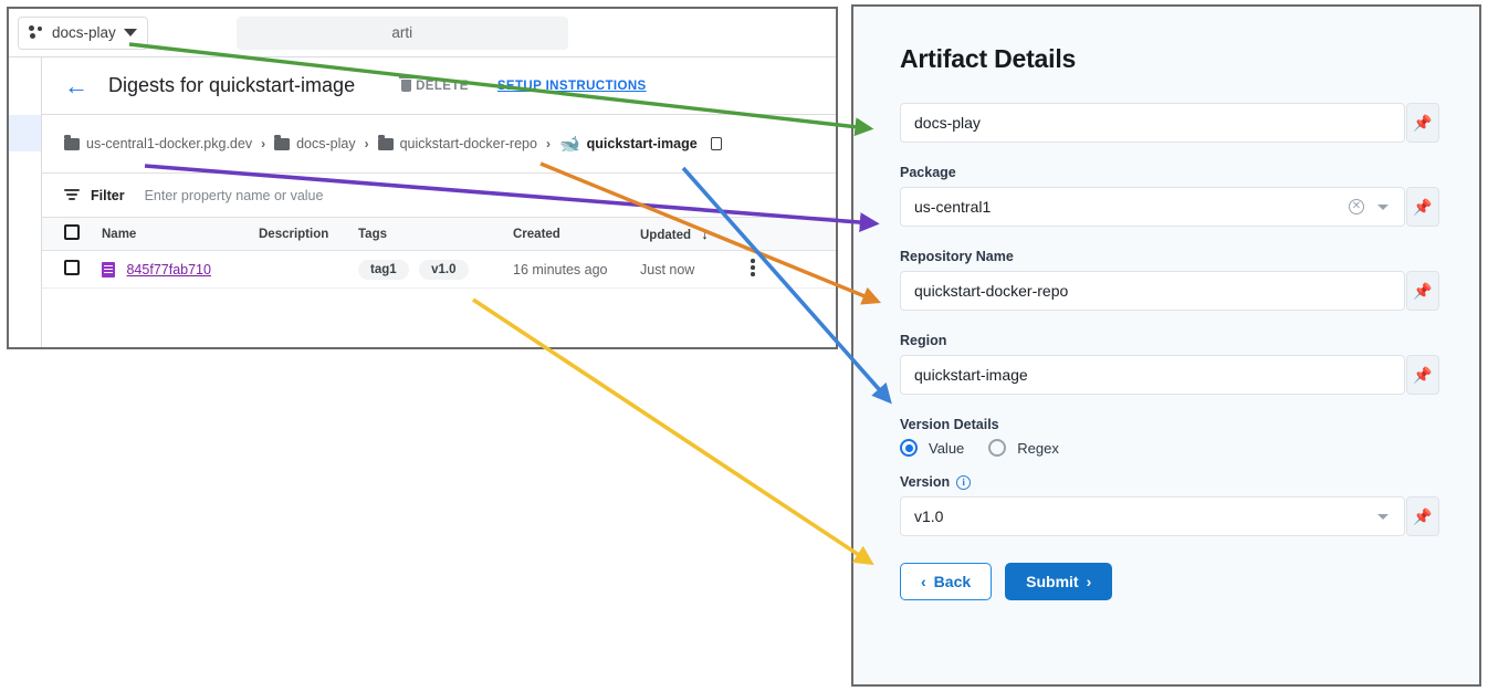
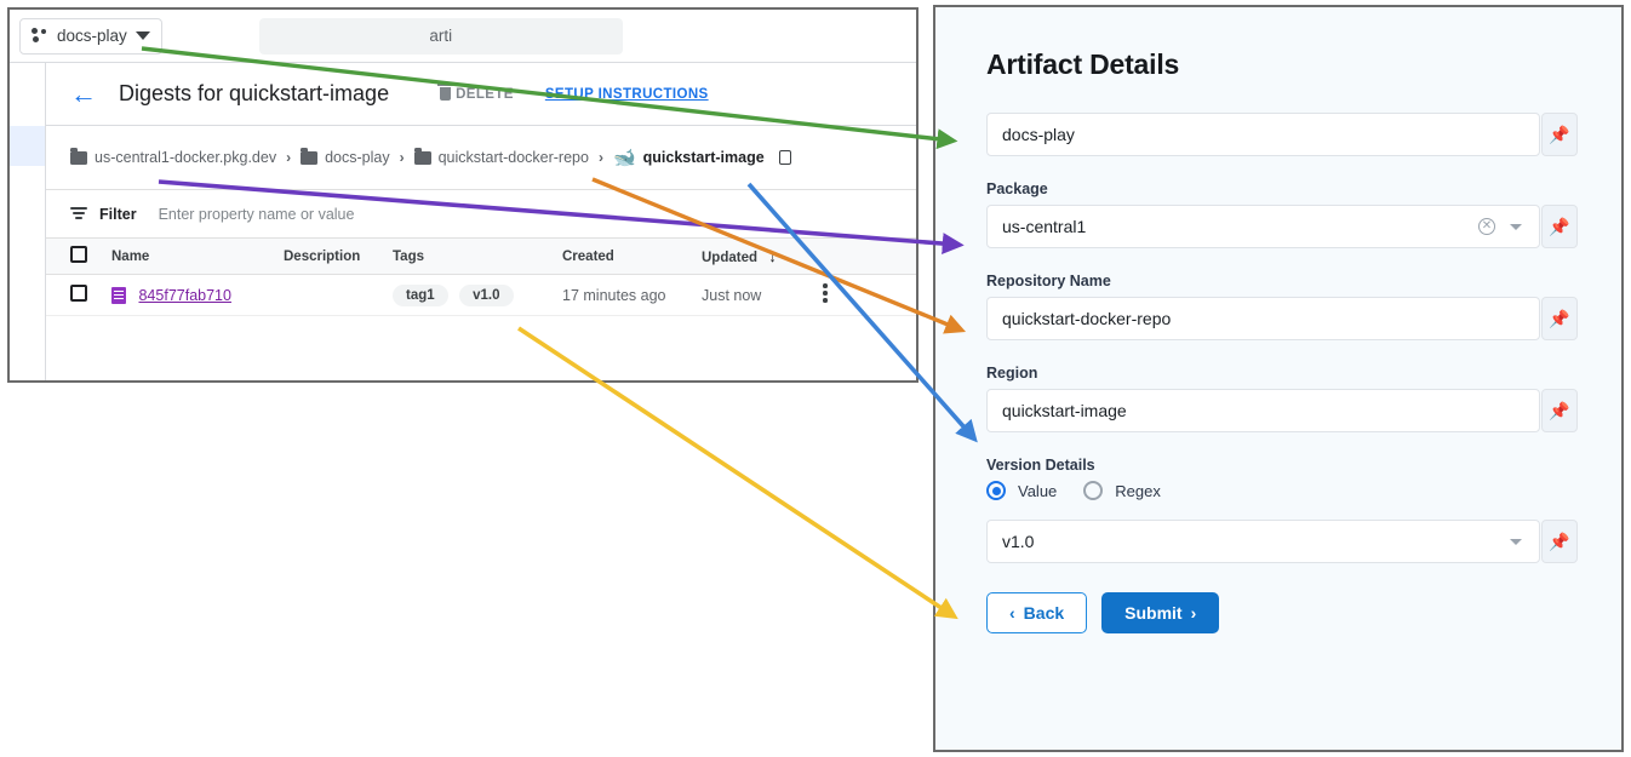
  docs-play
  arti
  ←
  Digests for quickstart-image
  DELETE
  ETUP INSTRUCTIONS
  us-central1-docker.pkg.dev
  ›
  docs-play
  ›
  quickstart-docker-repo
  ›
  🐋
  quickstart-image
  Filter
  Enter property name or value
  	Name	Description	Tags	Created	Updated ↓
- 	845f77fab710		tag1 v1.0	16 minutes ago	Just now
+ 	845f77fab710		tag1 v1.0	17 minutes ago	Just now
  Artifact Details
  docs-play
  📌
  Package
  us-central1
  ✕
  📌
  Repository Name
  quickstart-docker-repo
  📌
  Region
  quickstart-image
  📌
  Version Details
  Value
  Regex
- Version
- i
  v1.0
  📌
  ‹
  Back
  Submit
  ›
